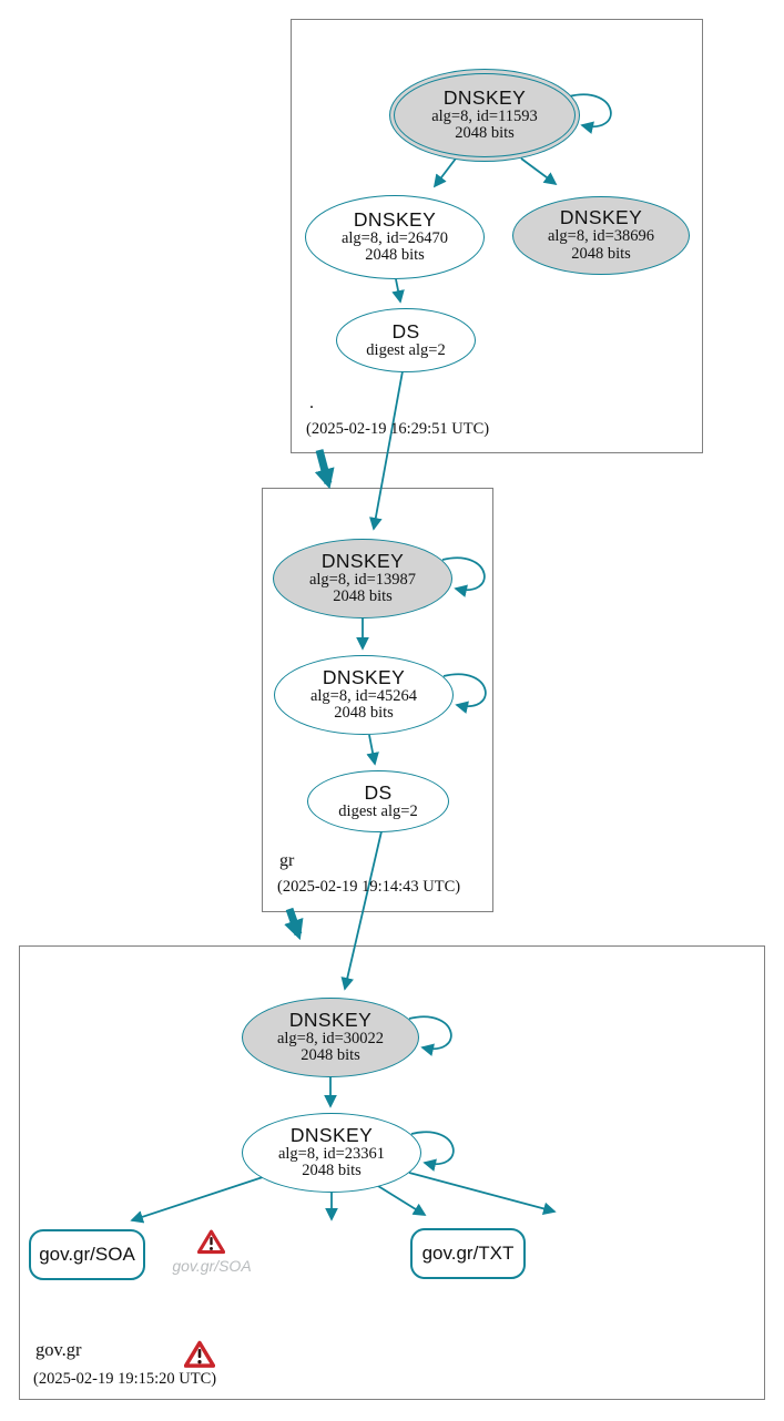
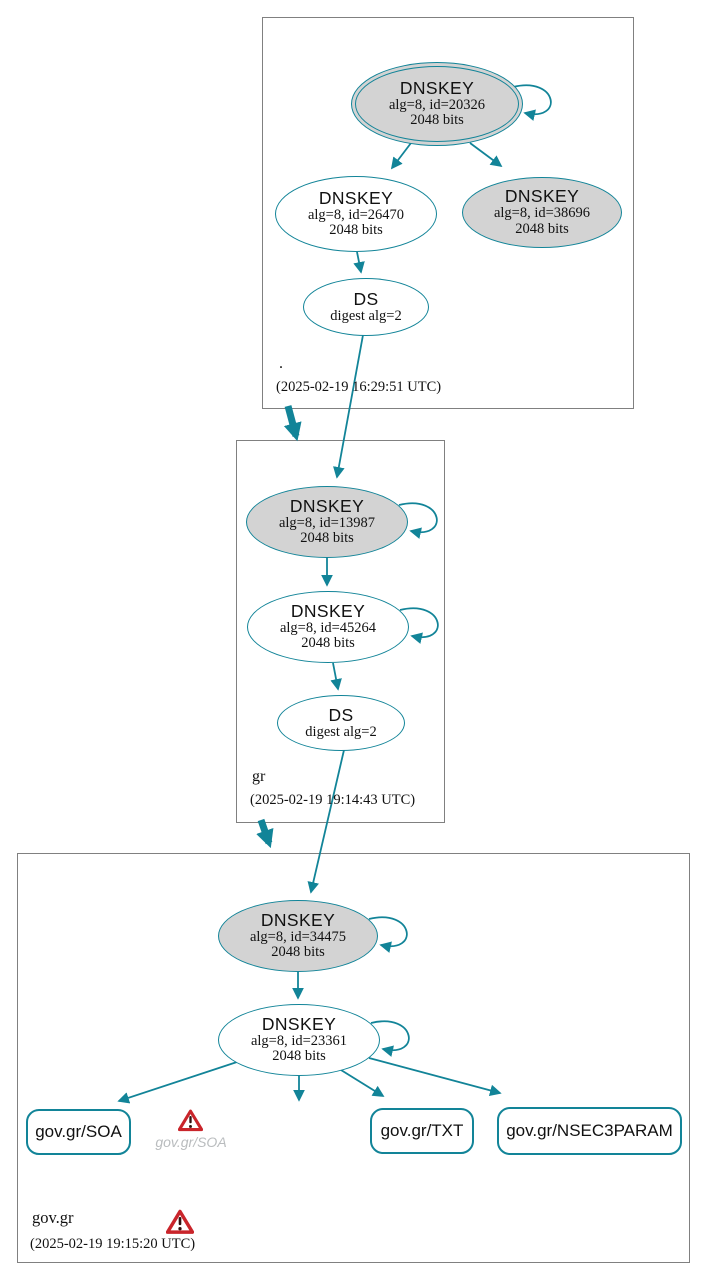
  DNSKEY
- alg=8, id=11593
+ alg=8, id=20326
  2048 bits
  DNSKEY
  alg=8, id=26470
  2048 bits
  DNSKEY
  alg=8, id=38696
  2048 bits
  DS
  digest alg=2
  .
  (2025-02-19 16:29:51 UTC)
  DNSKEY
  alg=8, id=13987
  2048 bits
  DNSKEY
  alg=8, id=45264
  2048 bits
  DS
  digest alg=2
  gr
  (2025-02-19 19:14:43 UTC)
  DNSKEY
- alg=8, id=30022
+ alg=8, id=34475
  2048 bits
  DNSKEY
  alg=8, id=23361
  2048 bits
  gov.gr/SOA
  gov.gr/TXT
+ gov.gr/NSEC3PARAM
  gov.gr/SOA
  gov.gr
  (2025-02-19 19:15:20 UTC)
